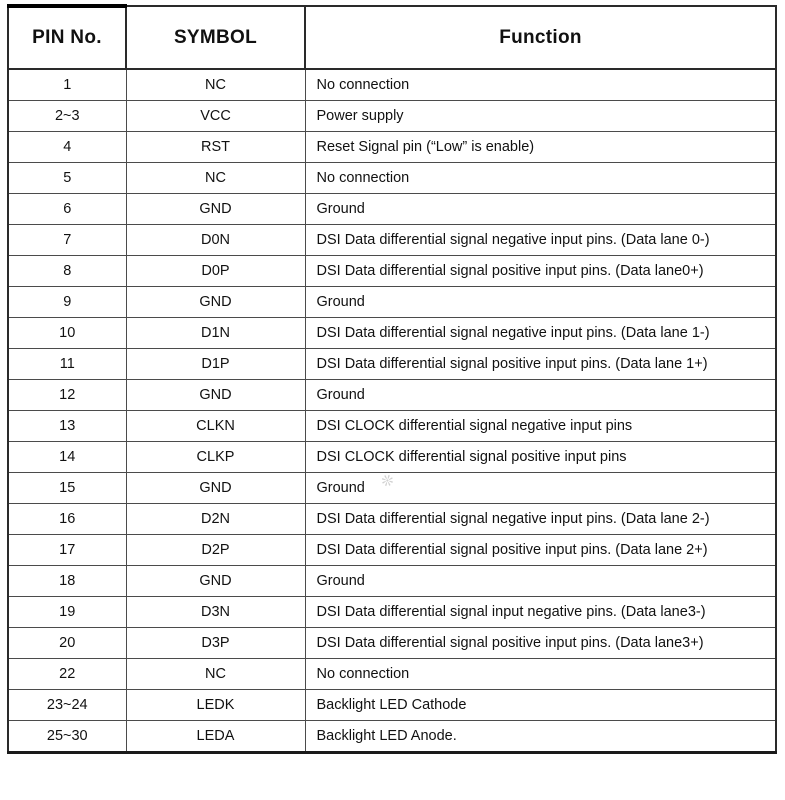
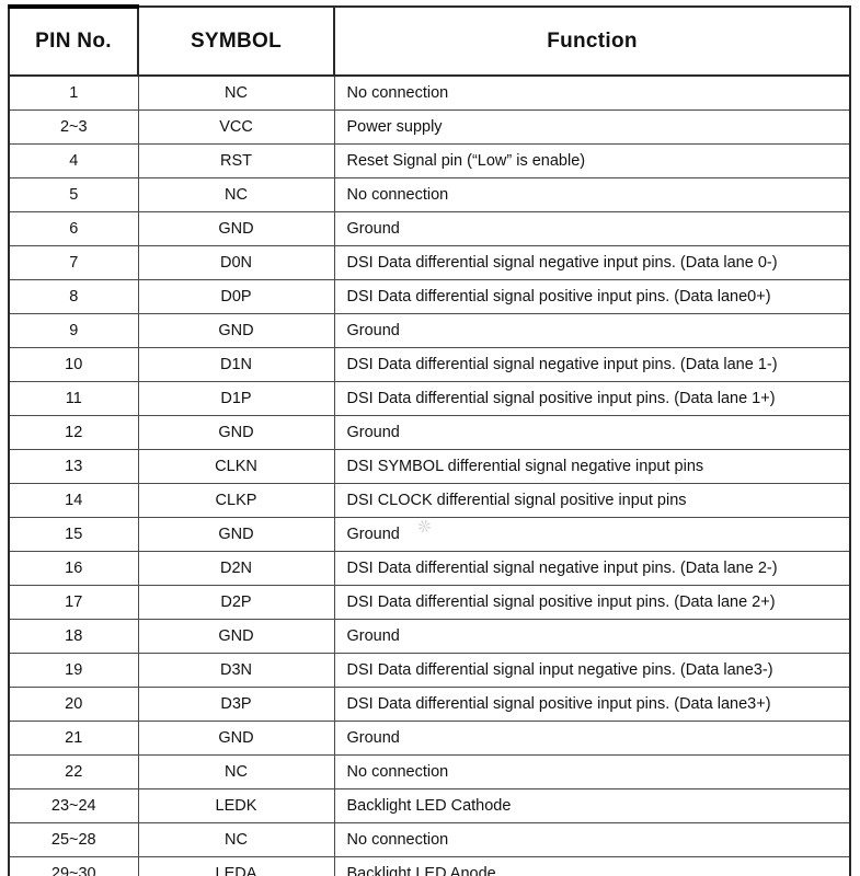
  PIN No.	SYMBOL	Function
  1	NC	No connection
  2~3	VCC	Power supply
  4	RST	Reset Signal pin (“Low” is enable)
  5	NC	No connection
  6	GND	Ground
  7	D0N	DSI Data differential signal negative input pins. (Data lane 0-)
  8	D0P	DSI Data differential signal positive input pins. (Data lane0+)
  9	GND	Ground
  10	D1N	DSI Data differential signal negative input pins. (Data lane 1-)
  11	D1P	DSI Data differential signal positive input pins. (Data lane 1+)
  12	GND	Ground
- 13	CLKN	DSI CLOCK differential signal negative input pins
+ 13	CLKN	DSI SYMBOL differential signal negative input pins
  14	CLKP	DSI CLOCK differential signal positive input pins
  15	GND	Ground
  16	D2N	DSI Data differential signal negative input pins. (Data lane 2-)
  17	D2P	DSI Data differential signal positive input pins. (Data lane 2+)
  18	GND	Ground
  19	D3N	DSI Data differential signal input negative pins. (Data lane3-)
  20	D3P	DSI Data differential signal positive input pins. (Data lane3+)
+ 21	GND	Ground
  22	NC	No connection
  23~24	LEDK	Backlight LED Cathode
+ 25~28	NC	No connection
- 25~30	LEDA	Backlight LED Anode.
+ 29~30	LEDA	Backlight LED Anode.
